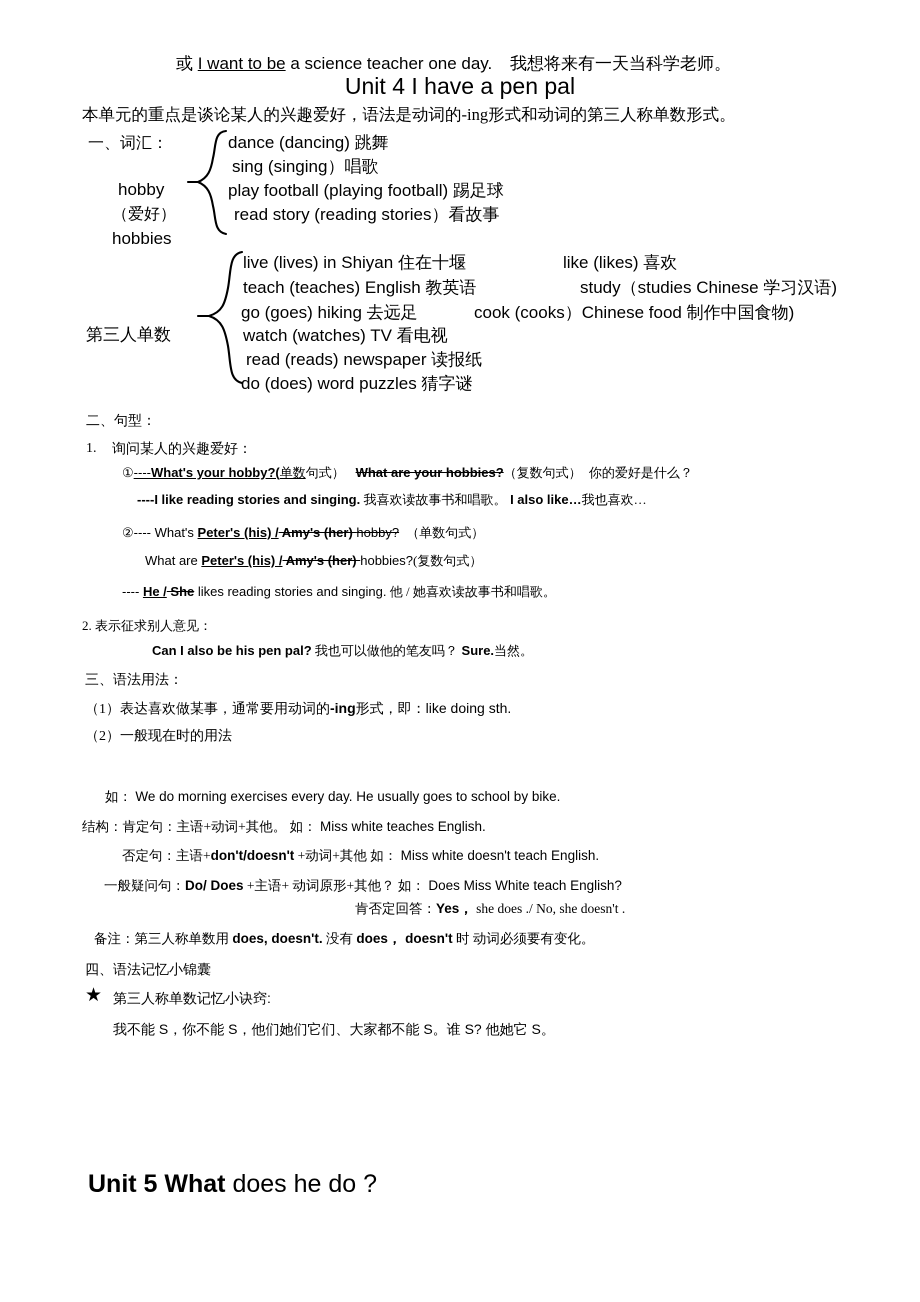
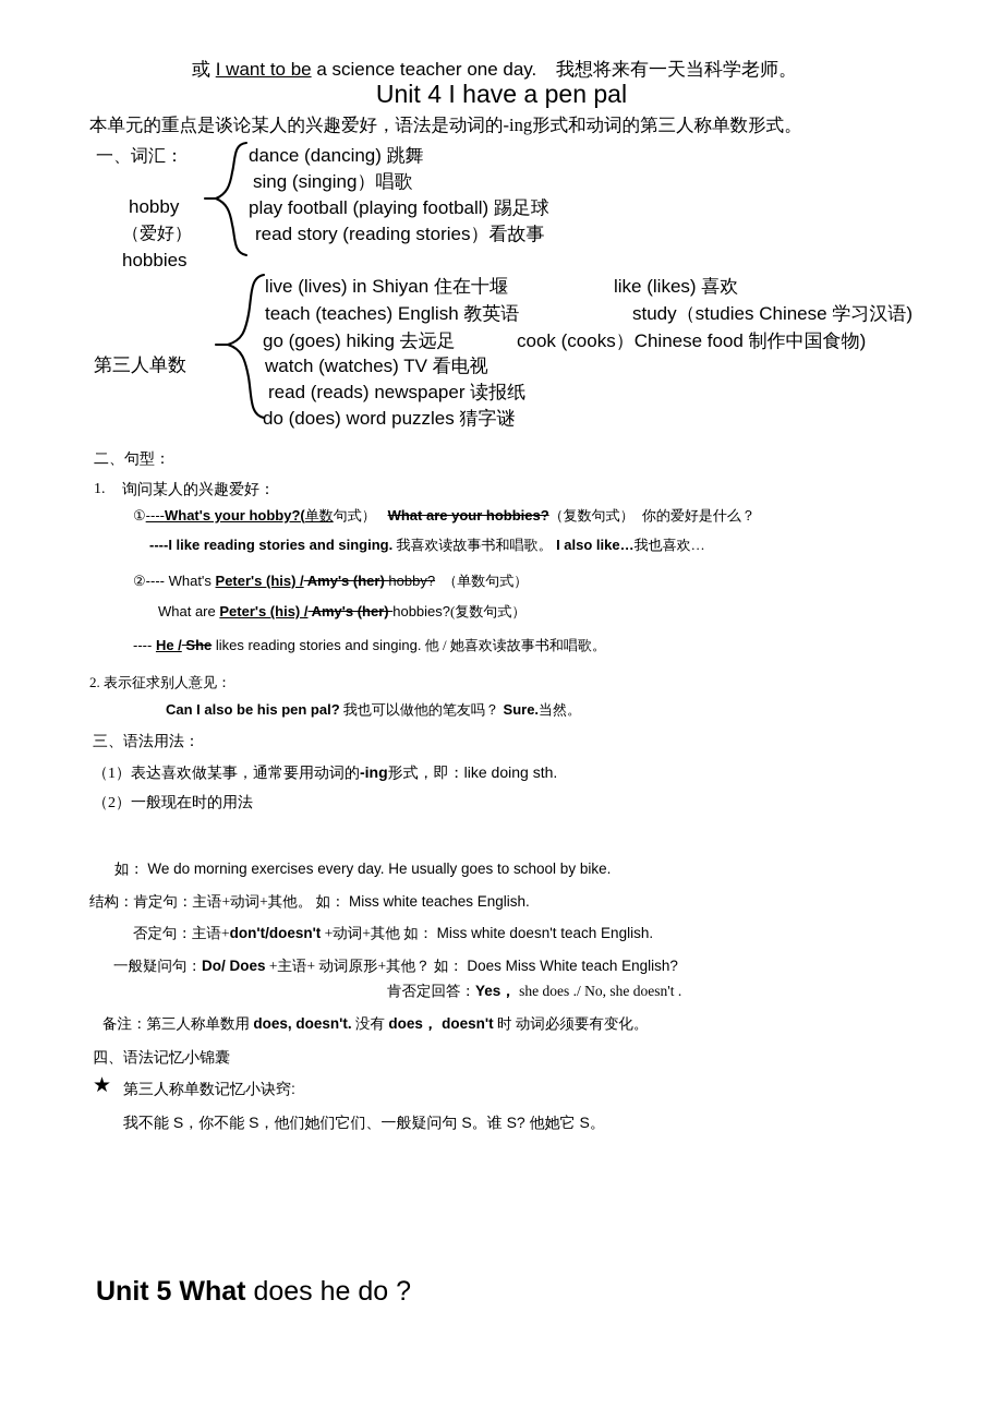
  或 I want to be a science teacher one day.
  我想将来有一天当科学老师。
  Unit 4 I have a pen pal
  本单元的重点是谈论某人的兴趣爱好，语法是动词的-ing形式和动词的第三人称单数形式。
  一、词汇：
  hobby
  （爱好）
  hobbies
  dance (dancing) 跳舞
  sing (singing）唱歌
  play football (playing football) 踢足球
  read story (reading stories）看故事
  第三人单数
  live (lives) in Shiyan 住在十堰
  teach (teaches) English 教英语
  go (goes) hiking 去远足
  watch (watches) TV 看电视
  read (reads) newspaper 读报纸
  do (does) word puzzles 猜字谜
  like (likes) 喜欢
  study（studies Chinese 学习汉语)
  cook (cooks）Chinese food 制作中国食物)
  二、句型：
  1.
  询问某人的兴趣爱好：
  ①----What's your hobby?(单数句式） What are your hobbies?（复数句式） 你的爱好是什么？
  ----I like reading stories and singing. 我喜欢读故事书和唱歌。 I also like…我也喜欢…
  ②---- What's Peter's (his) / Amy's (her) hobby? （单数句式）
  What are Peter's (his) / Amy's (her) hobbies?(复数句式）
  ---- He / She likes reading stories and singing. 他 / 她喜欢读故事书和唱歌。
  2. 表示征求别人意见：
  Can I also be his pen pal? 我也可以做他的笔友吗？ Sure.当然。
  三、语法用法：
  （1）表达喜欢做某事，通常要用动词的-ing形式，即：like doing sth.
  （2）一般现在时的用法
  如： We do morning exercises every day. He usually goes to school by bike.
  结构：肯定句：主语+动词+其他。 如： Miss white teaches English.
  否定句：主语+don't/doesn't +动词+其他 如： Miss white doesn't teach English.
  一般疑问句：Do/ Does +主语+ 动词原形+其他？ 如： Does Miss White teach English?
  肯否定回答：Yes， she does ./ No, she doesn't .
  备注：第三人称单数用 does, doesn't. 没有 does， doesn't 时 动词必须要有变化。
  四、语法记忆小锦囊
  ★
  第三人称单数记忆小诀窍:
- 我不能 S，你不能 S，他们她们它们、大家都不能 S。谁 S? 他她它 S。
+ 我不能 S，你不能 S，他们她们它们、一般疑问句 S。谁 S? 他她它 S。
  Unit 5 What does he do ?
